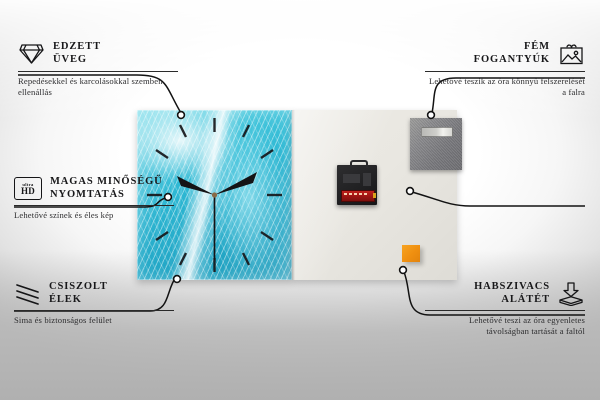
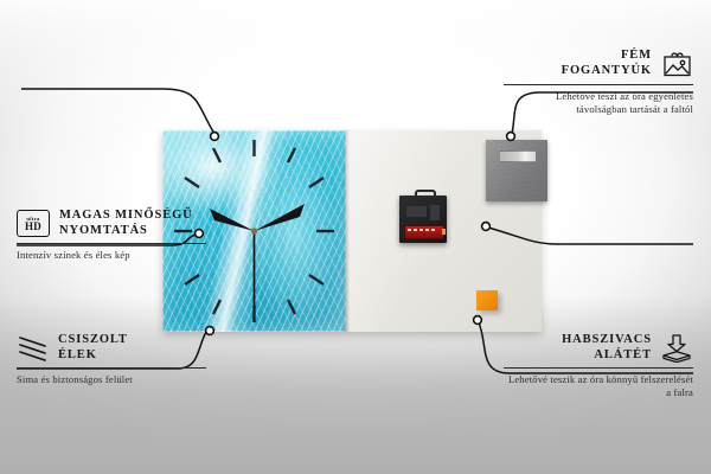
- EDZETT
- ÜVEG
- Repedésekkel és karcolásokkal szemben ellenállás
  HD
  MAGAS MINŐSÉGŰ
  NYOMTATÁS
- Lehetővé színek és éles kép
+ Intenzív színek és éles kép
  CSISZOLT
  ÉLEK
  Sima és biztonságos felület
  FÉM
  FOGANTYÚK
- Lehetővé teszik az óra könnyű felszerelését a falra
+ Lehetővé teszi az óra egyenletes távolságban tartását a faltól
  HABSZIVACS
  ALÁTÉT
- Lehetővé teszi az óra egyenletes távolságban tartását a faltól
+ Lehetővé teszik az óra könnyű felszerelését a falra
